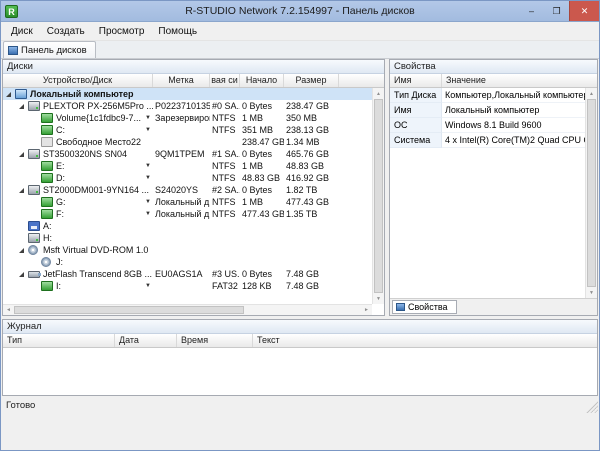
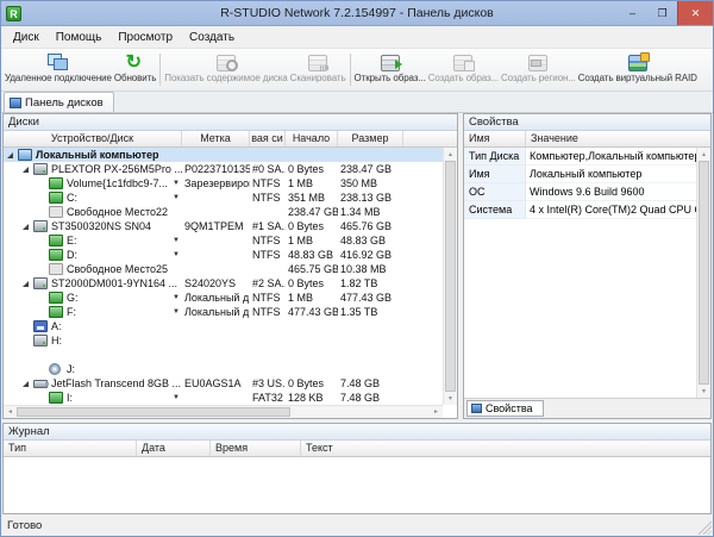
  R
  R-STUDIO Network 7.2.154997 - Панель дисков
  –
  ❐
  ✕
  Диск
- Создать
+ Помощь
  Просмотр
- Помощь
+ Создать
+ Удаленное подключение
+ Обновить
+ Показать содержимое диска
+ Сканировать
+ Открыть образ...
+ Создать образ...
+ Создать регион...
+ Создать виртуальный RAID
  Панель дисков
  Диски
  Устройство/Диск
  Метка
  вая си
  Начало
  Размер
  Локальный компьютер
  PLEXTOR PX-256M5Pro ...
  P0223710135
  #0 SA.
  0 Bytes
  238.47 GB
  Volume{1c1fdbc9-7...
  NTFS
  1 MB
  350 MB
  C:
  NTFS
  351 MB
  238.13 GB
  Свободное Место22
  238.47 GB
  1.34 MB
  ST3500320NS SN04
  9QM1TPEM
  #1 SA.
  0 Bytes
  465.76 GB
  E:
  NTFS
  1 MB
  48.83 GB
  D:
  NTFS
  48.83 GB
  416.92 GB
+ Свободное Место25
+ 465.75 GB
+ 10.38 MB
  ST2000DM001-9YN164 ...
  S24020YS
  #2 SA.
  0 Bytes
  1.82 TB
  G:
  Локальный д
  NTFS
  1 MB
  477.43 GB
  F:
  Локальный д
  NTFS
  477.43 GB
  1.35 TB
  A:
  H:
- Msft Virtual DVD-ROM 1.0
  J:
  JetFlash Transcend 8GB ...
  EU0AGS1A
  #3 US.
  0 Bytes
  7.48 GB
  I:
  FAT32
  128 KB
  7.48 GB
  Свойства
  Имя
  Значение
  Тип Диска
  Компьютер,Локальный компьюте
  Имя
  Локальный компьютер
  ОС
- Windows 8.1 Build 9600
+ Windows 9.6 Build 9600
  Система
  Свойства
  Журнал
  Тип
  Дата
  Время
  Текст
  Готово
